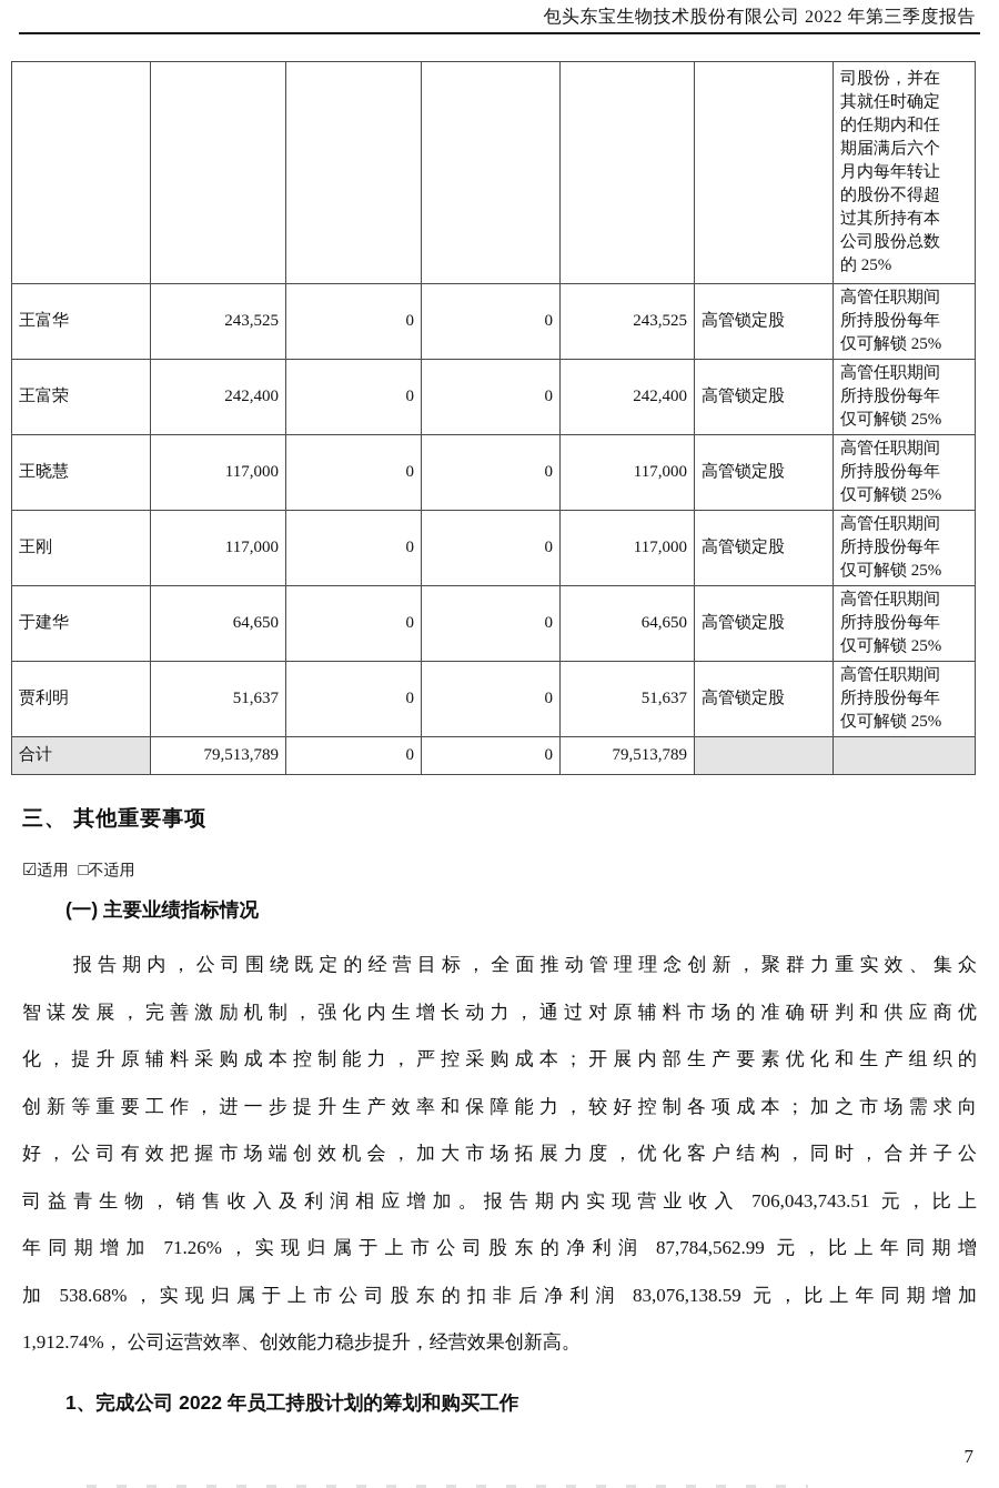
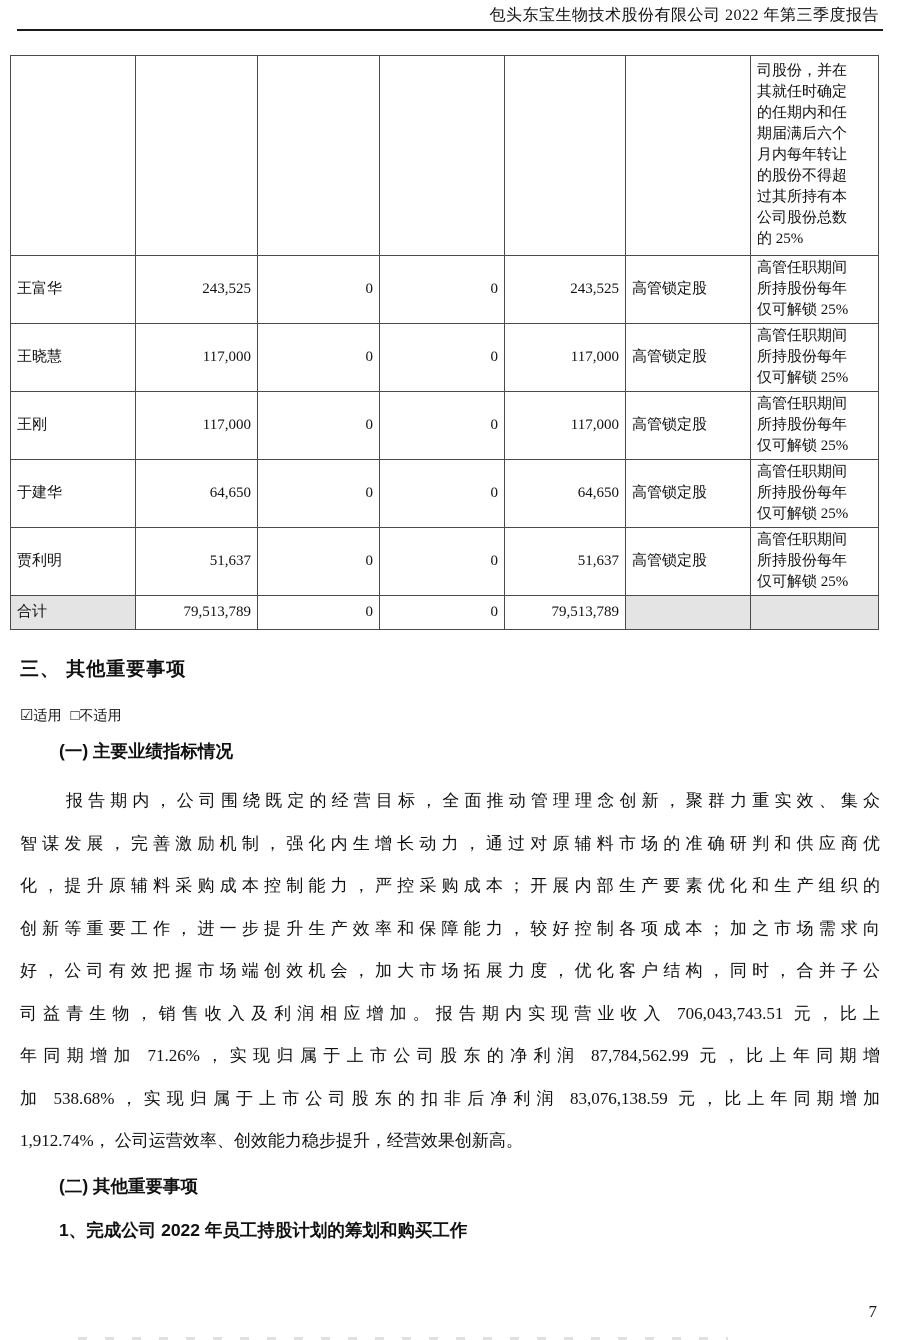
  包头东宝生物技术股份有限公司 2022 年第三季度报告
  						司股份，并在 其就任时确定 的任期内和任 期届满后六个 月内每年转让 的股份不得超 过其所持有本 公司股份总数 的 25%
  王富华	243,525	0	0	243,525	高管锁定股	高管任职期间 所持股份每年 仅可解锁 25%
- 王富荣	242,400	0	0	242,400	高管锁定股	高管任职期间 所持股份每年 仅可解锁 25%
  王晓慧	117,000	0	0	117,000	高管锁定股	高管任职期间 所持股份每年 仅可解锁 25%
  王刚	117,000	0	0	117,000	高管锁定股	高管任职期间 所持股份每年 仅可解锁 25%
  于建华	64,650	0	0	64,650	高管锁定股	高管任职期间 所持股份每年 仅可解锁 25%
  贾利明	51,637	0	0	51,637	高管锁定股	高管任职期间 所持股份每年 仅可解锁 25%
  合计	79,513,789	0	0	79,513,789
  三、 其他重要事项
  ☑适用 □不适用
  (一) 主要业绩指标情况
  报告期内，公司围绕既定的经营目标，全面推动管理理念创新，聚群力重实效、集众
  智谋发展，完善激励机制，强化内生增长动力，通过对原辅料市场的准确研判和供应商优
  化，提升原辅料采购成本控制能力，严控采购成本；开展内部生产要素优化和生产组织的
  创新等重要工作，进一步提升生产效率和保障能力，较好控制各项成本；加之市场需求向
  好，公司有效把握市场端创效机会，加大市场拓展力度，优化客户结构，同时，合并子公
  司益青生物，销售收入及利润相应增加。报告期内实现营业收入 706,043,743.51 元，比上
  年同期增加 71.26%，实现归属于上市公司股东的净利润 87,784,562.99 元，比上年同期增
  加 538.68%，实现归属于上市公司股东的扣非后净利润 83,076,138.59 元，比上年同期增加
  1,912.74%， 公司运营效率、创效能力稳步提升，经营效果创新高。
+ (二) 其他重要事项
  1、完成公司 2022 年员工持股计划的筹划和购买工作
  7
